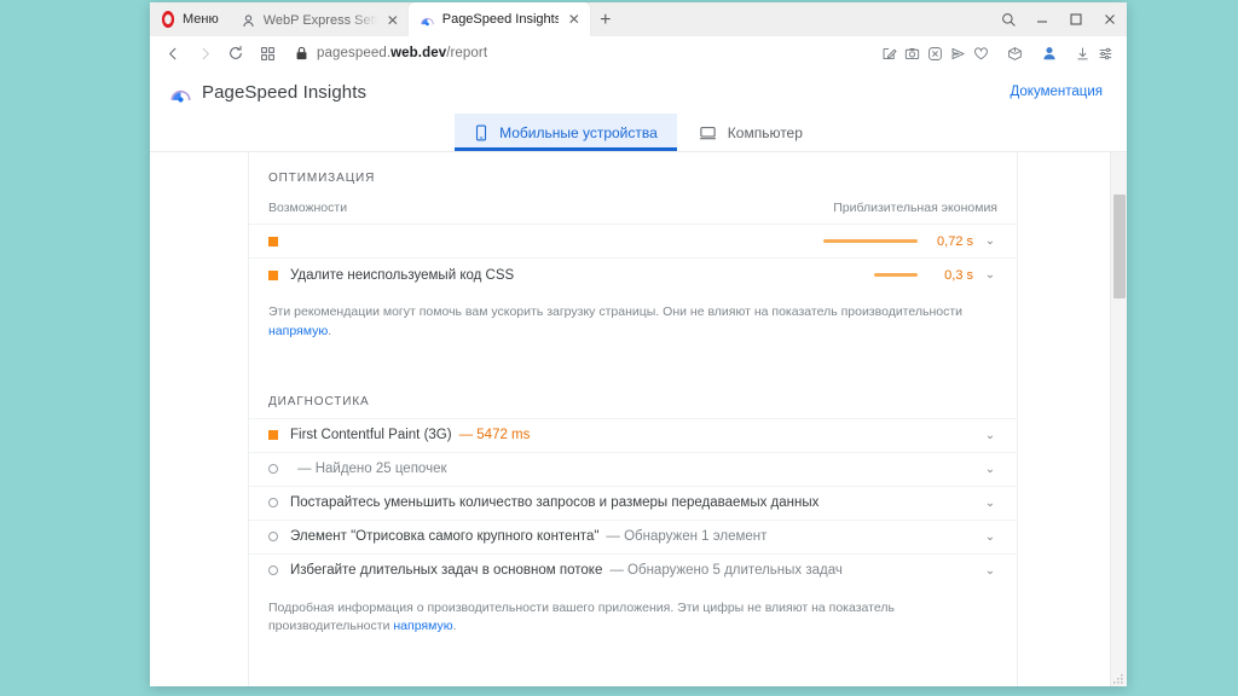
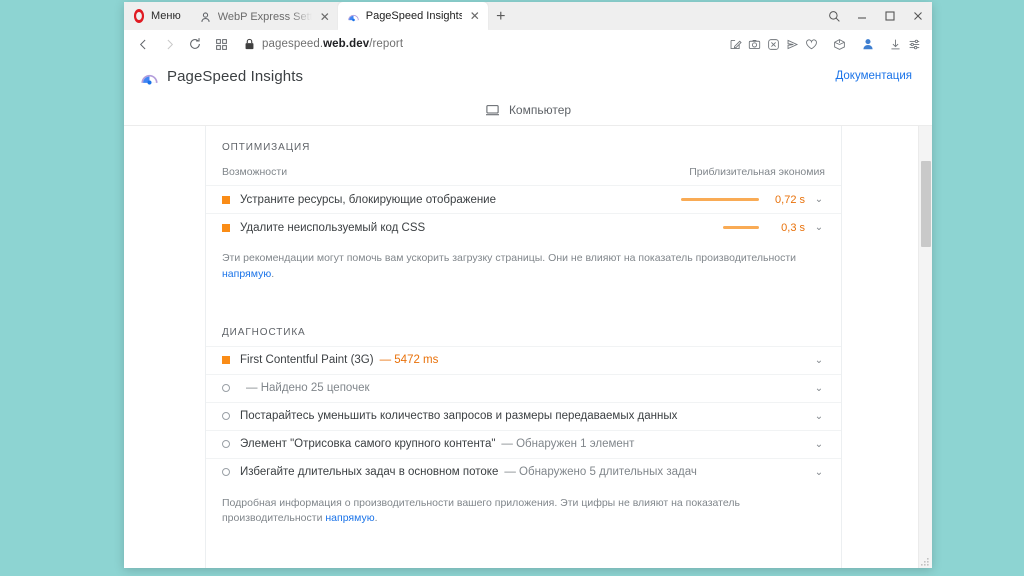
  Меню
  ✕
  PageSpeed Insights
  ✕
  +
  pagespeed.web.dev/report
  PageSpeed Insights
  Документация
- Мобильные устройства
  Компьютер
  ОПТИМИЗАЦИЯ
  Возможности
  Приблизительная экономия
+ Устраните ресурсы, блокирующие отображение
  0,72 s
  ⌄
  Удалите неиспользуемый код CSS
  0,3 s
  ⌄
  Эти рекомендации могут помочь вам ускорить загрузку страницы. Они не влияют на показатель производительности напрямую.
  ДИАГНОСТИКА
  First Contentful Paint (3G)
  — 5472 ms
  ⌄
  — Найдено 25 цепочек
  ⌄
  Постарайтесь уменьшить количество запросов и размеры передаваемых данных
  ⌄
  Элемент "Отрисовка самого крупного контента"
  — Обнаружен 1 элемент
  ⌄
  Избегайте длительных задач в основном потоке
  — Обнаружено 5 длительных задач
  ⌄
  Подробная информация о производительности вашего приложения. Эти цифры не влияют на показатель производительности напрямую.
